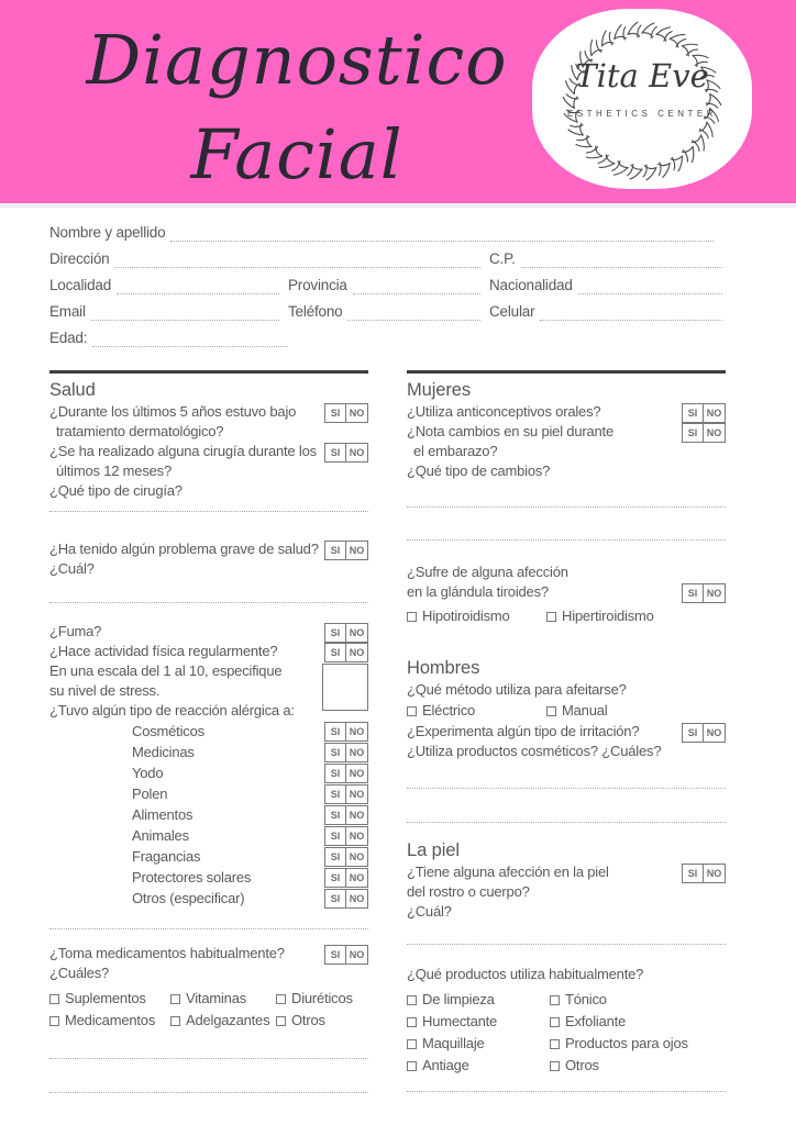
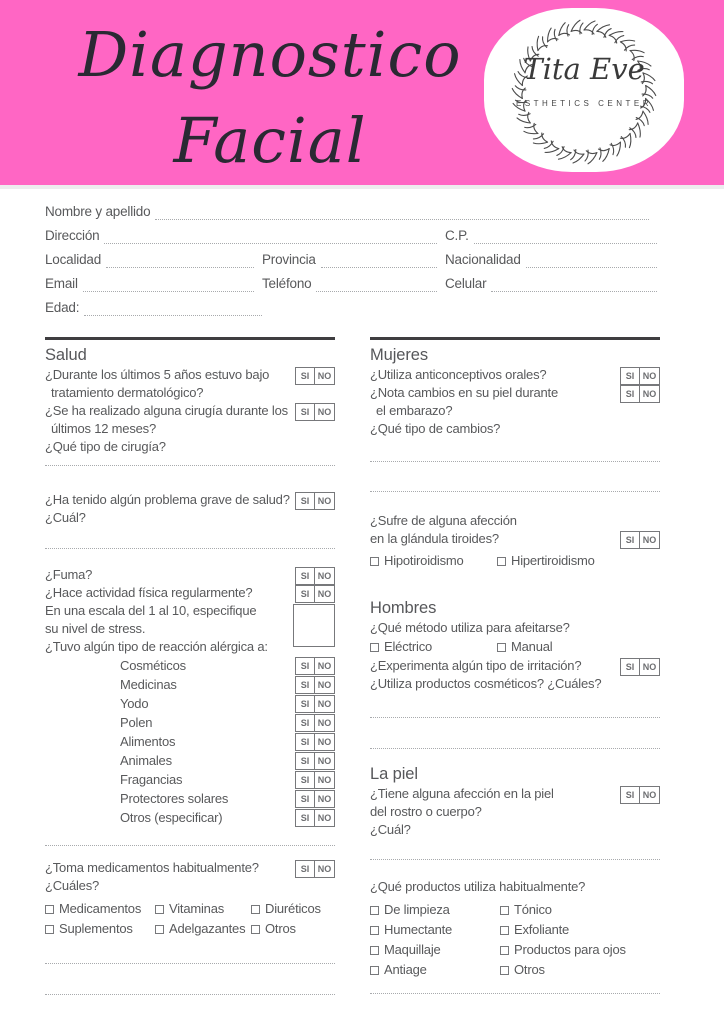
  Diagnostico
  Facial
  Tita Eve
  ESTHETICS CENTER
  Nombre y apellido
  Dirección
  C.P.
  Localidad
  Provincia
  Nacionalidad
  Email
  Teléfono
  Celular
  Edad:
  Salud
  ¿Durante los últimos 5 años estuvo bajo
  tratamiento dermatológico?
  SI
  NO
  ¿Se ha realizado alguna cirugía durante los
  últimos 12 meses?
  SI
  NO
  ¿Qué tipo de cirugía?
  ¿Ha tenido algún problema grave de salud?
  ¿Cuál?
  SI
  NO
  ¿Fuma?
  ¿Hace actividad física regularmente?
  En una escala del 1 al 10, especifique
  su nivel de stress.
  ¿Tuvo algún tipo de reacción alérgica a:
  SI
  NO
  SI
  NO
  Cosméticos
  SI
  NO
  Medicinas
  SI
  NO
  Yodo
  SI
  NO
  Polen
  SI
  NO
  Alimentos
  SI
  NO
  Animales
  SI
  NO
  Fragancias
  SI
  NO
  Protectores solares
  SI
  NO
  Otros (especificar)
  SI
  NO
  ¿Toma medicamentos habitualmente?
  ¿Cuáles?
  SI
  NO
- Suplementos
+ Medicamentos
  Vitaminas
  Diuréticos
- Medicamentos
+ Suplementos
  Adelgazantes
  Otros
  Mujeres
  ¿Utiliza anticonceptivos orales?
  SI
  NO
  ¿Nota cambios en su piel durante
  el embarazo?
  SI
  NO
  ¿Qué tipo de cambios?
  ¿Sufre de alguna afección
  en la glándula tiroides?
  SI
  NO
  Hipotiroidismo
  Hipertiroidismo
  Hombres
  ¿Qué método utiliza para afeitarse?
  Eléctrico
  Manual
  ¿Experimenta algún tipo de irritación?
  ¿Utiliza productos cosméticos? ¿Cuáles?
  SI
  NO
  La piel
  ¿Tiene alguna afección en la piel
  del rostro o cuerpo?
  ¿Cuál?
  SI
  NO
  ¿Qué productos utiliza habitualmente?
  De limpieza
  Tónico
  Humectante
  Exfoliante
  Maquillaje
  Productos para ojos
  Antiage
  Otros
